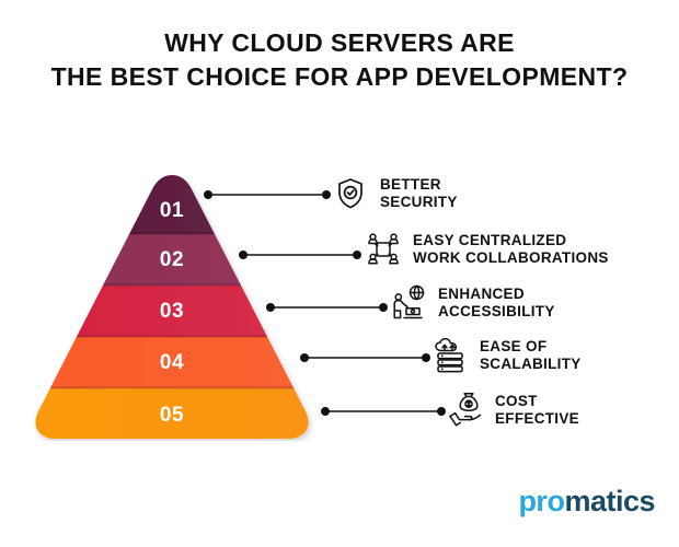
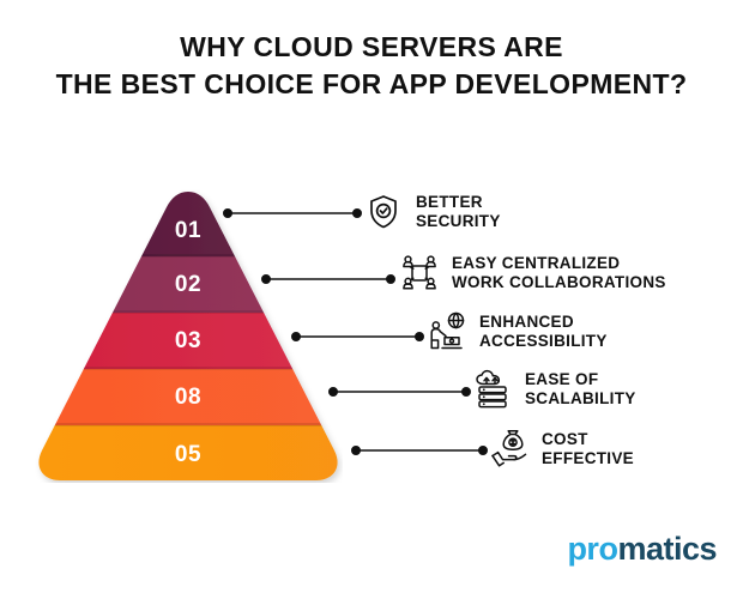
  WHY CLOUD SERVERS ARE
  THE BEST CHOICE FOR APP DEVELOPMENT?
  01
  02
  03
- 04
+ 08
  05
  BETTER
  SECURITY
  EASY CENTRALIZED
  WORK COLLABORATIONS
  ENHANCED
  ACCESSIBILITY
  EASE OF
  SCALABILITY
  COST
  EFFECTIVE
  promatics
